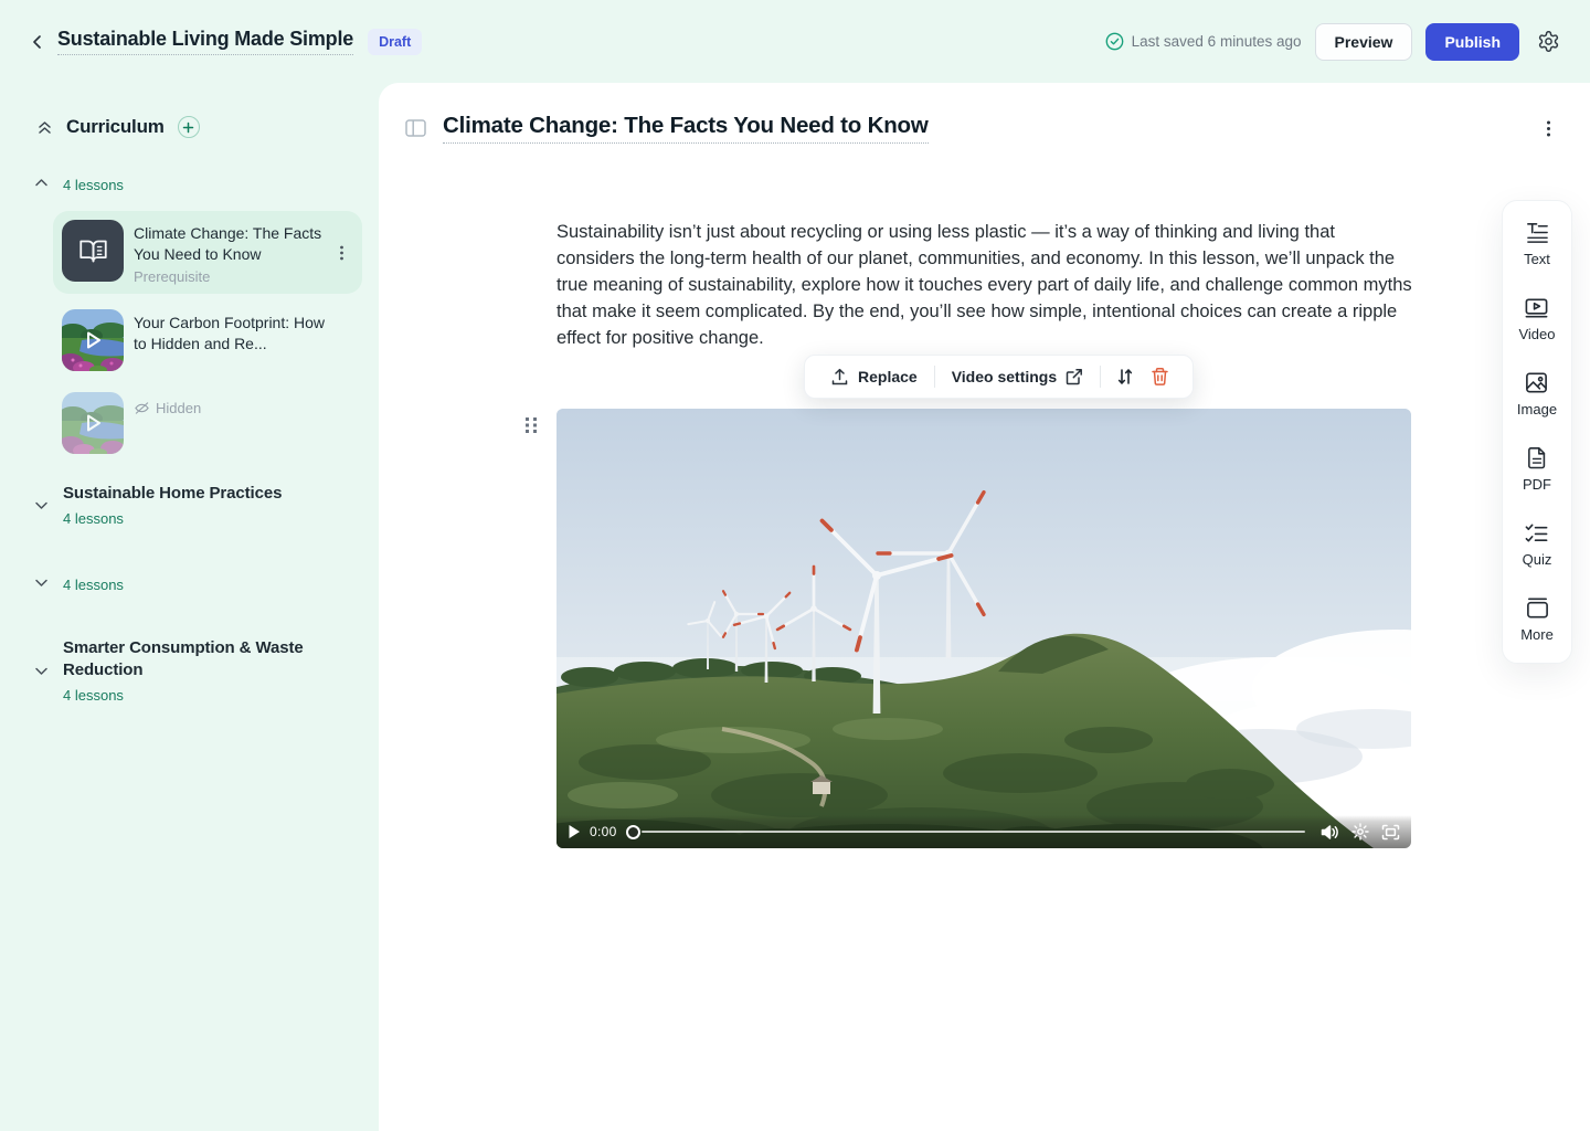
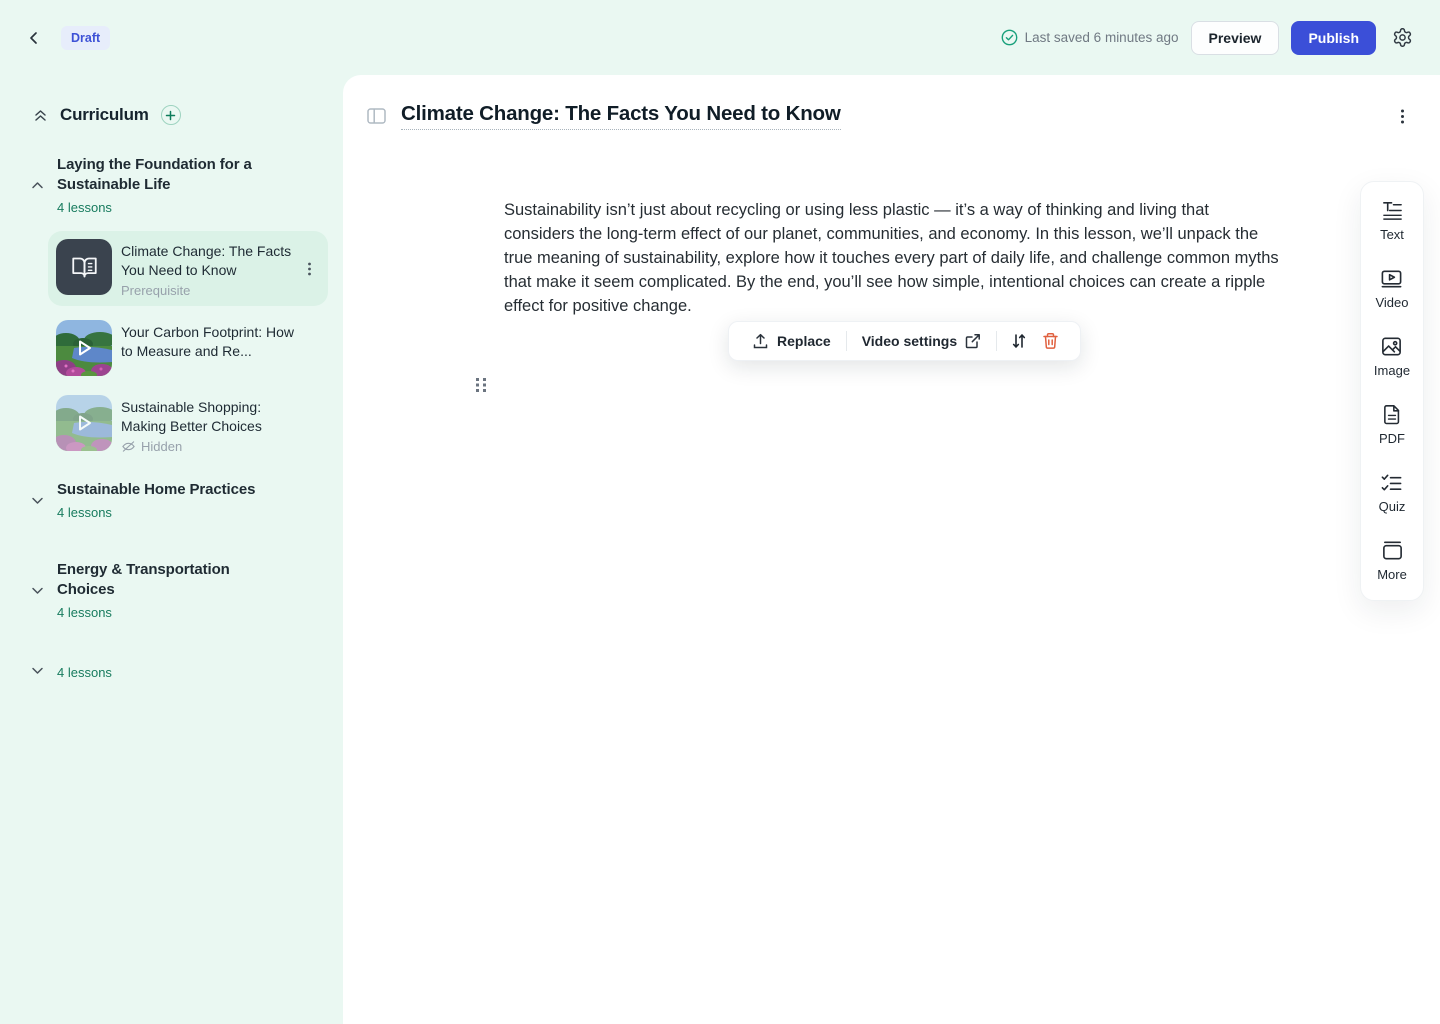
- Sustainable Living Made Simple
  Draft
  Last saved 6 minutes ago
  Preview
  Publish
  Curriculum
+ Laying the Foundation for a Sustainable Life
  4 lessons
  Climate Change: The Facts You Need to Know
  Prerequisite
- Your Carbon Footprint: How to Hidden and Re...
+ Your Carbon Footprint: How to Measure and Re...
+ Sustainable Shopping: Making Better Choices
  Hidden
  Sustainable Home Practices
  4 lessons
+ Energy & Transportation Choices
  4 lessons
- Smarter Consumption & Waste Reduction
  4 lessons
  Climate Change: The Facts You Need to Know
- Sustainability isn’t just about recycling or using less plastic — it’s a way of thinking and living that considers the long-term health of our planet, communities, and economy. In this lesson, we’ll unpack the true meaning of sustainability, explore how it touches every part of daily life, and challenge common myths that make it seem complicated. By the end, you’ll see how simple, intentional choices can create a ripple effect for positive change.
+ Sustainability isn’t just about recycling or using less plastic — it’s a way of thinking and living that considers the long-term effect of our planet, communities, and economy. In this lesson, we’ll unpack the true meaning of sustainability, explore how it touches every part of daily life, and challenge common myths that make it seem complicated. By the end, you’ll see how simple, intentional choices can create a ripple effect for positive change.
  Replace
  Video settings
- 0:00
  Text
  Video
  Image
  PDF
  Quiz
  More
